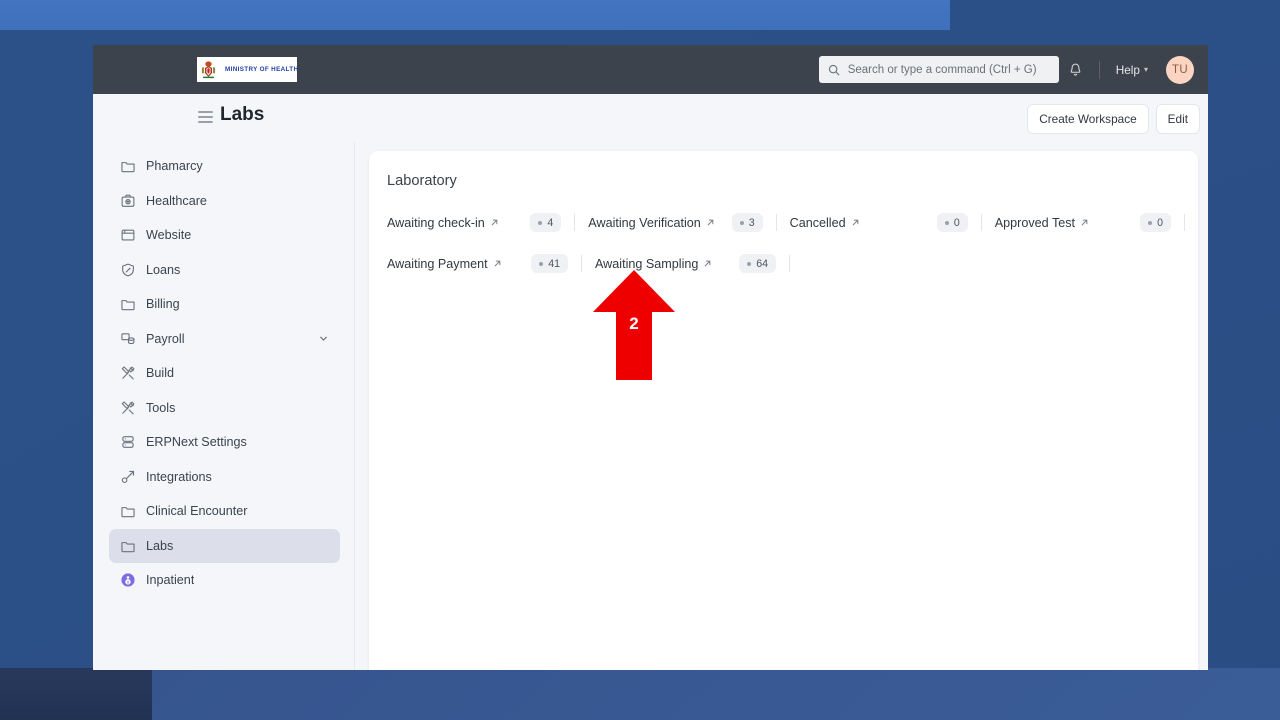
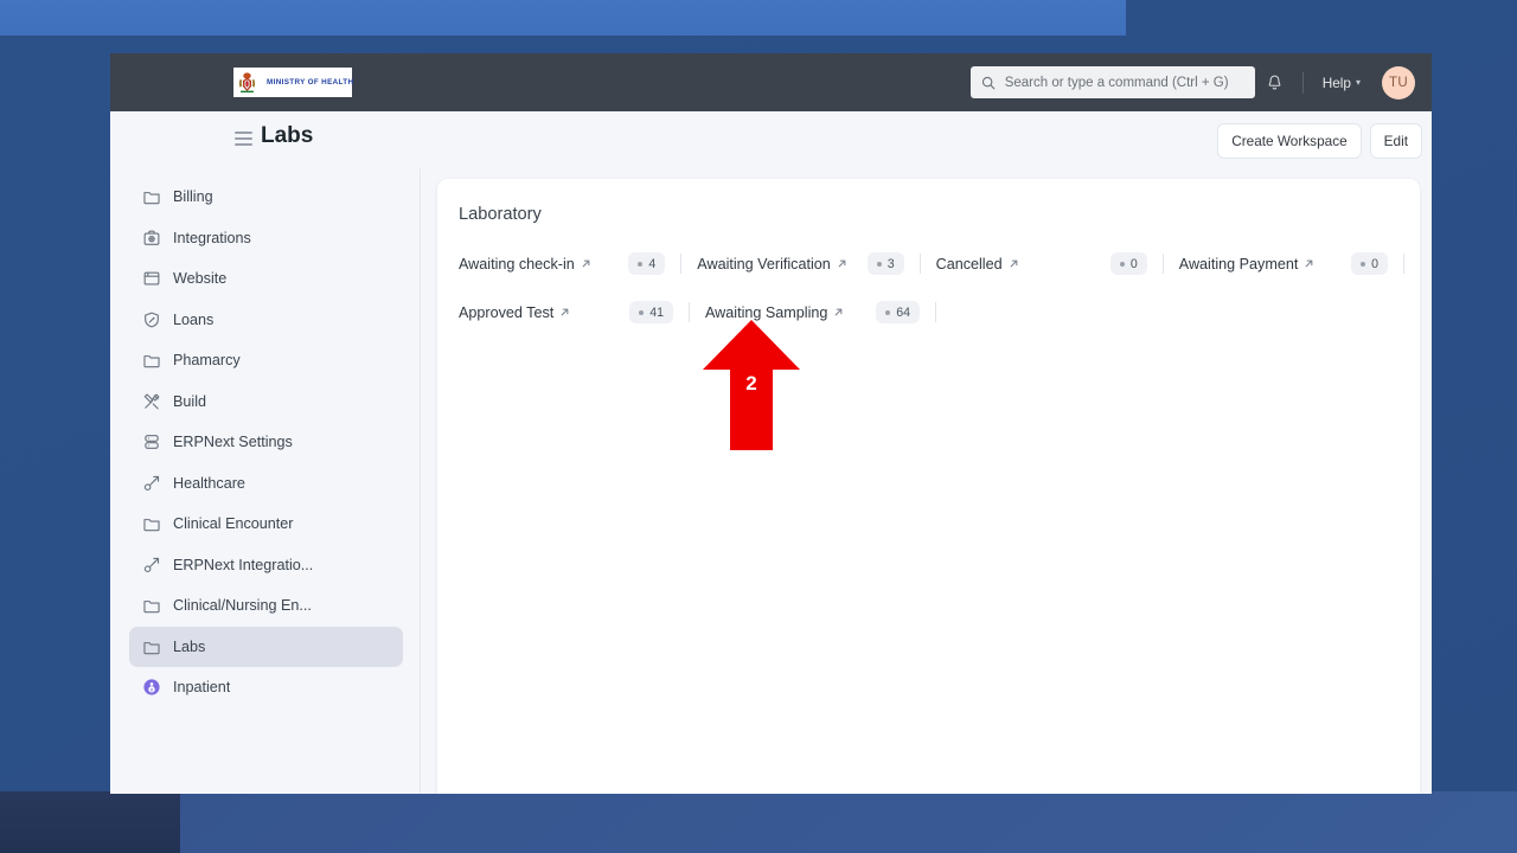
  Search or type a command (Ctrl + G)
  Help
  ▾
  TU
  Labs
  Create Workspace
  Edit
- Phamarcy
+ Billing
- Healthcare
+ Integrations
  Website
  Loans
- Billing
+ Phamarcy
- Payroll
  Build
- Tools
  ERPNext Settings
- Integrations
+ Healthcare
  Clinical Encounter
+ ERPNext Integratio...
+ Clinical/Nursing En...
  Labs
  Inpatient
  Laboratory
  Awaiting check-in
  4
  Awaiting Verification
  3
  Cancelled
  0
- Approved Test
+ Awaiting Payment
  0
- Awaiting Payment
+ Approved Test
  41
  Awaiting Sampling
  64
  2
